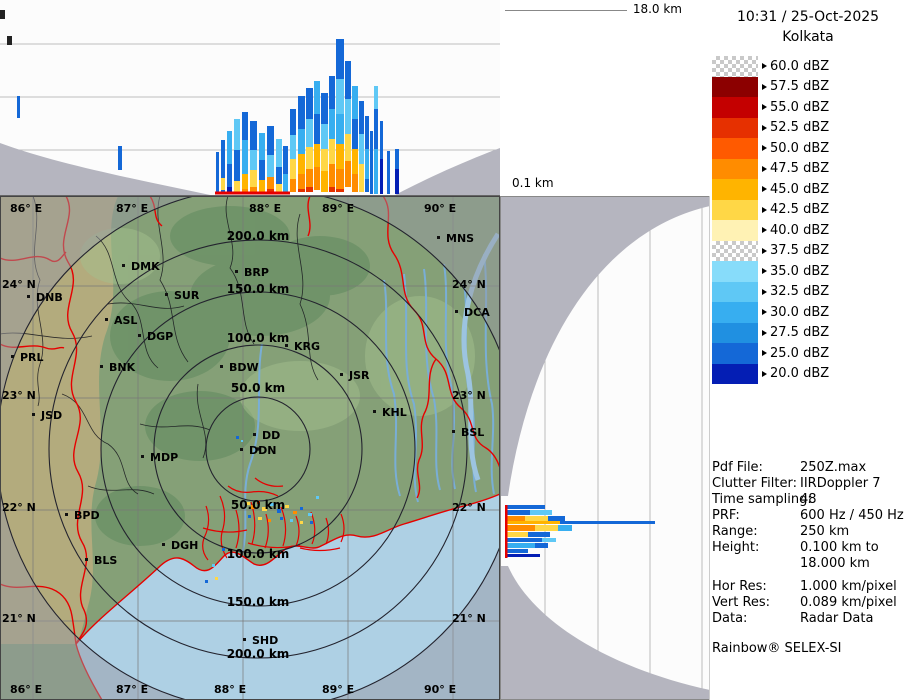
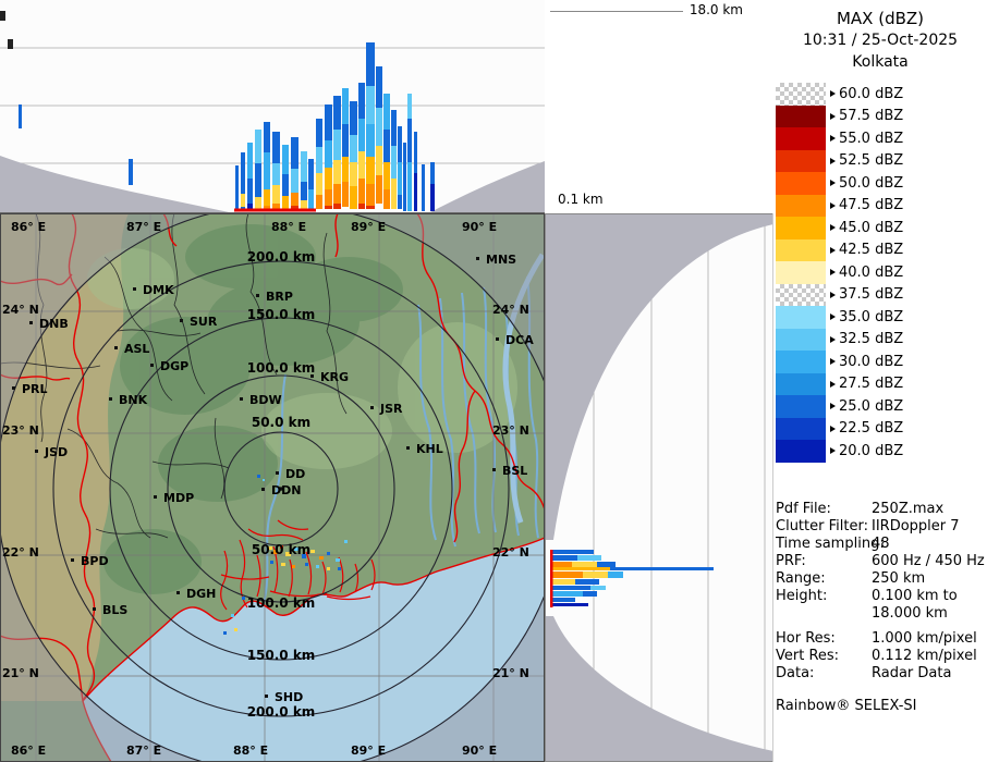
  18.0 km
  0.1 km
+ MAX (dBZ)
  10:31 / 25-Oct-2025
  Kolkata
  60.0 dBZ
  57.5 dBZ
  55.0 dBZ
  52.5 dBZ
  50.0 dBZ
  47.5 dBZ
  45.0 dBZ
  42.5 dBZ
  40.0 dBZ
  37.5 dBZ
  35.0 dBZ
  32.5 dBZ
  30.0 dBZ
  27.5 dBZ
  25.0 dBZ
+ 22.5 dBZ
  20.0 dBZ
  Pdf File: 250Z.max
  Clutter Filter: IIRDoppler 7
  Time samplin48
  PRF: 600 Hz / 450 Hz
  Range: 250 km
  Height: 0.100 km to
  18.000 km
  Hor Res: 1.000 km/pixel
- Vert Res: 0.089 km/pixel
+ Vert Res: 0.112 km/pixel
  Data: Radar Data
  Rainbow® SELEX-SI
  MNS
  DMK
  BRP
  SUR
  DNB
  ASL
  DGP
  DCA
  KRG
  PRL
  BNK
  BDW
  JSR
  JSD
  KHL
  BSL
  DD
  DDN
  MDP
  BPD
  DGH
  BLS
  SHD
  86° E
  87° E
  88° E
  89° E
  90° E
  86° E
  87° E
  88° E
  89° E
  90° E
  24° N
  23° N
  22° N
  21° N
  24° N
  23° N
  22° N
  21° N
  200.0 km
  150.0 km
  100.0 km
  50.0 km
  50.0 km
  100.0 km
  150.0 km
  200.0 km
